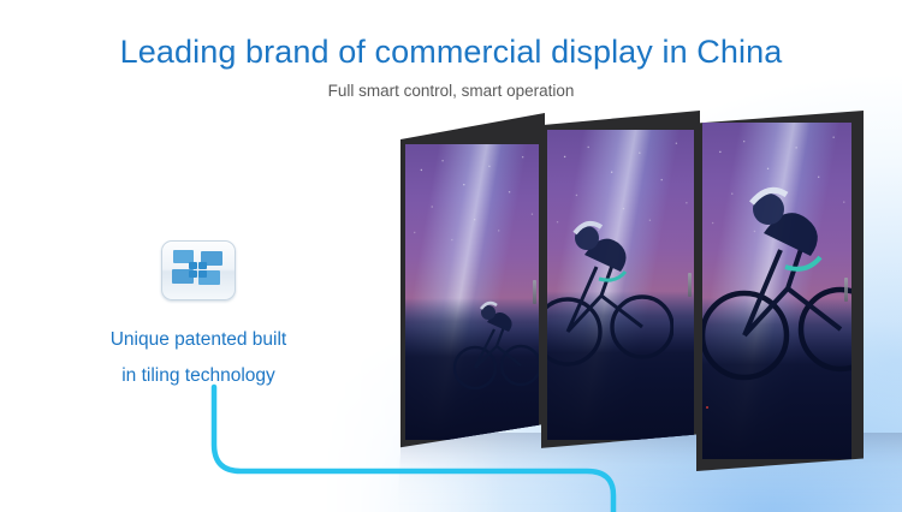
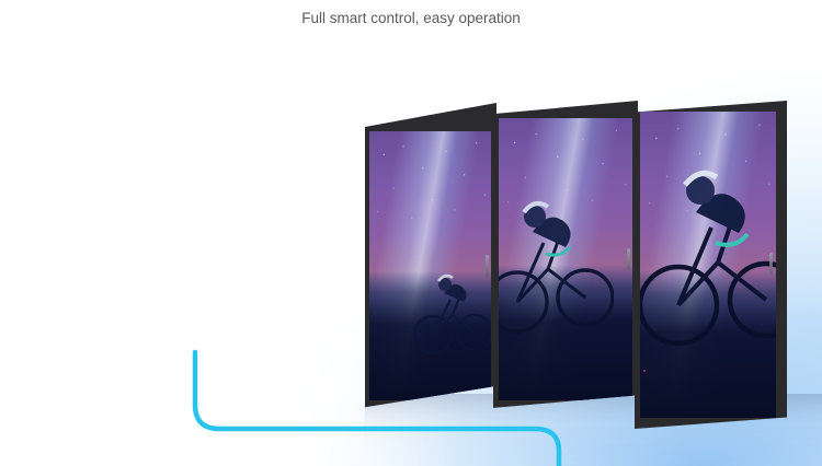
- Leading brand of commercial display in China
- Full smart control, smart operation
+ Full smart control, easy operation
- Unique patented built
- in tiling technology
